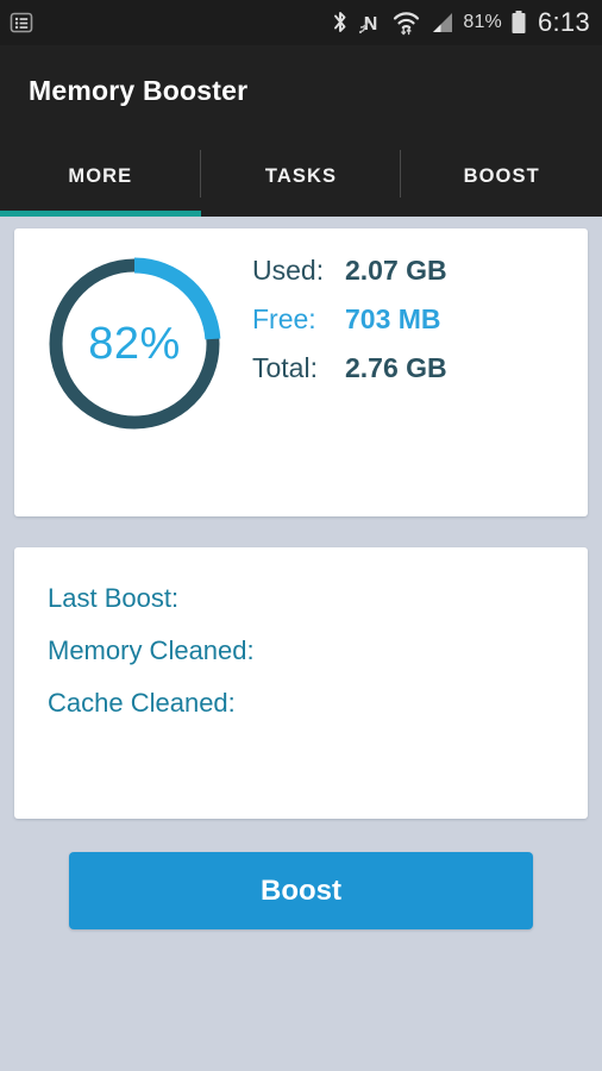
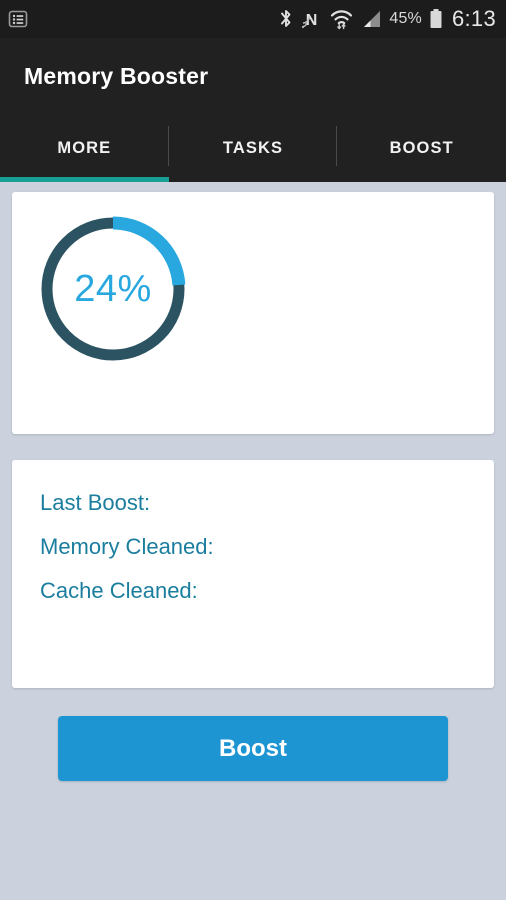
  N
- 81%
+ 45%
  6:13
  Memory Booster
  MORE
  TASKS
  BOOST
- 82%
+ 24%
- Used:
- 2.07 GB
- Free:
- 703 MB
- Total:
- 2.76 GB
  Last Boost:
  Memory Cleaned:
  Cache Cleaned:
  Boost
